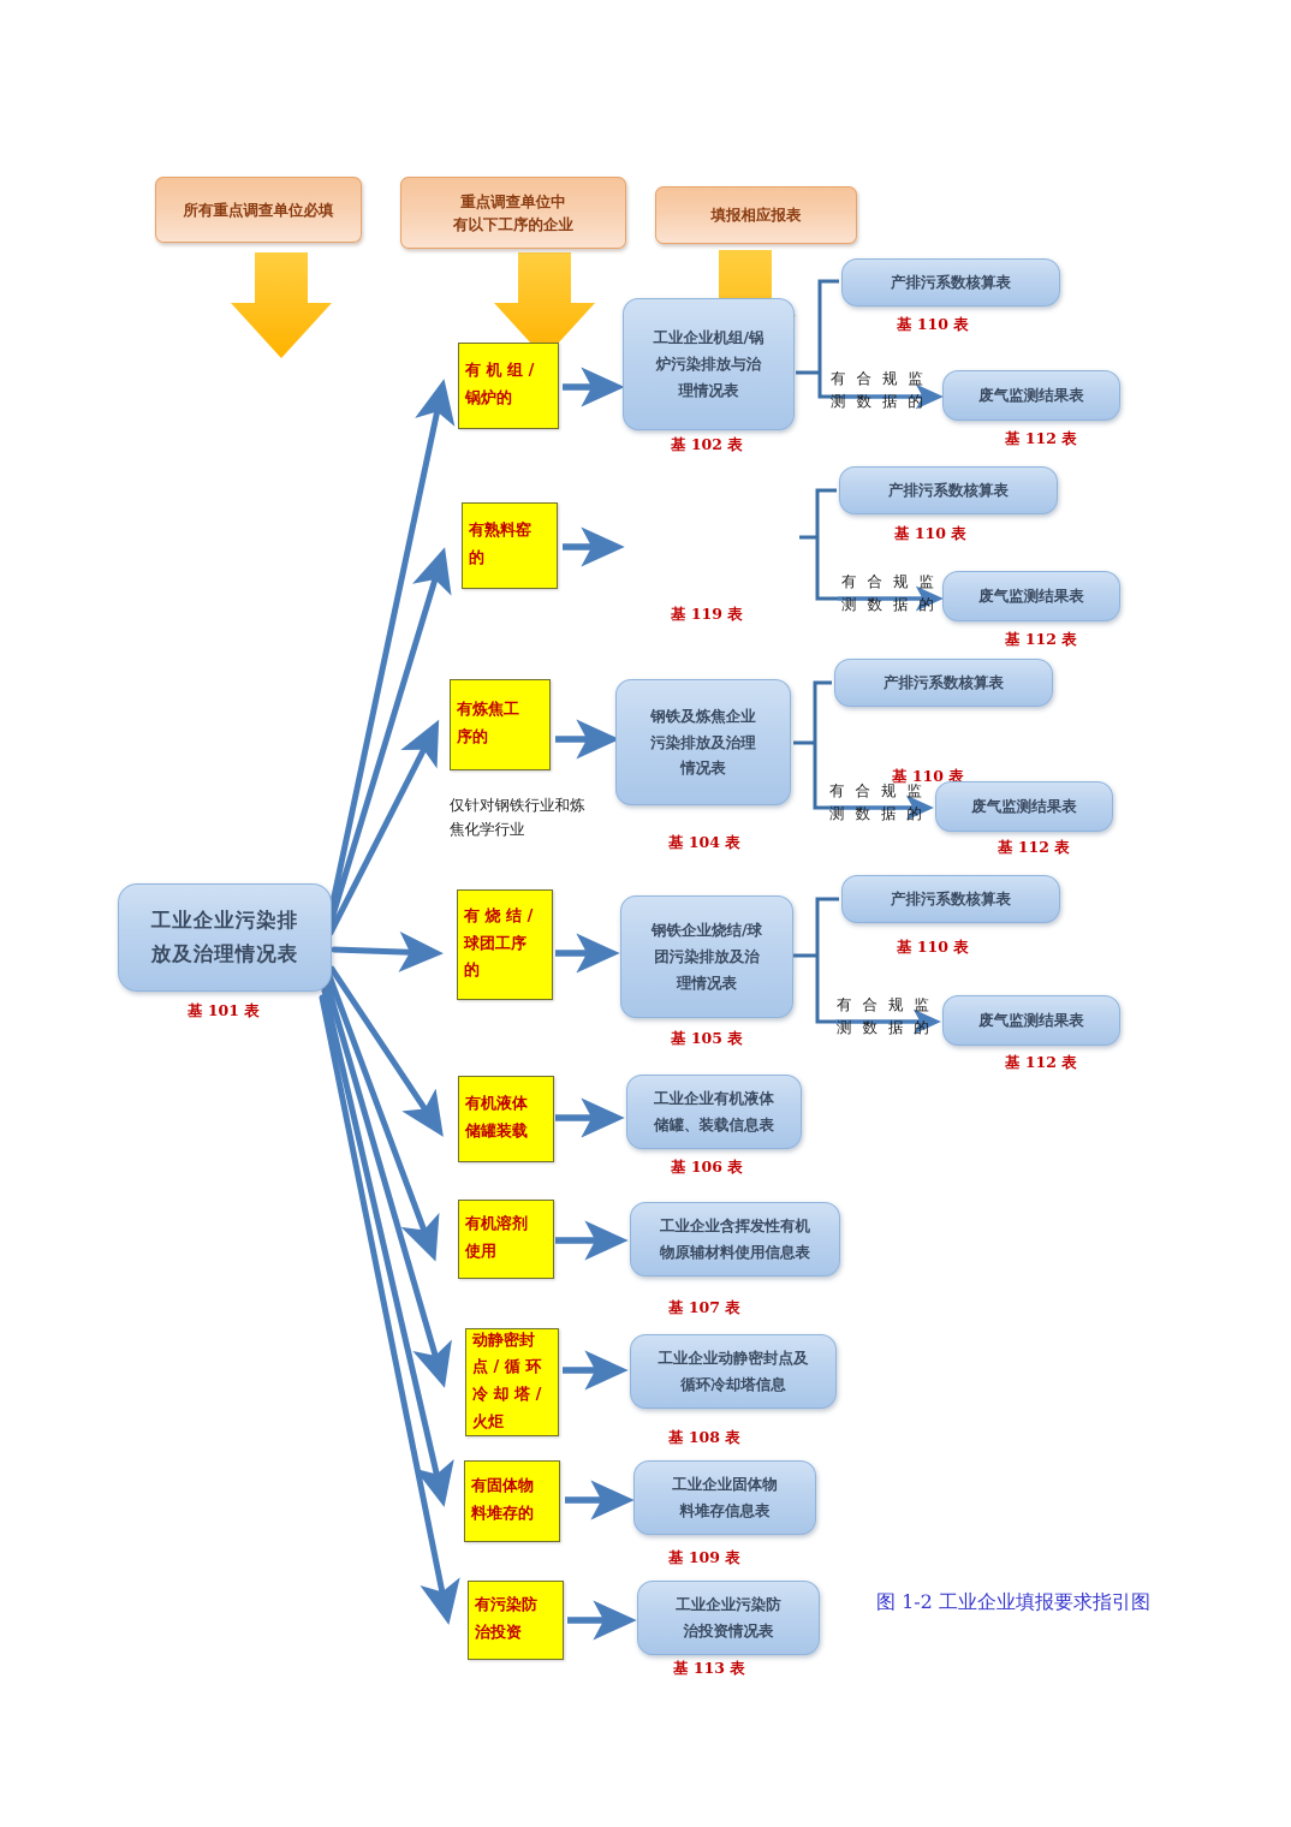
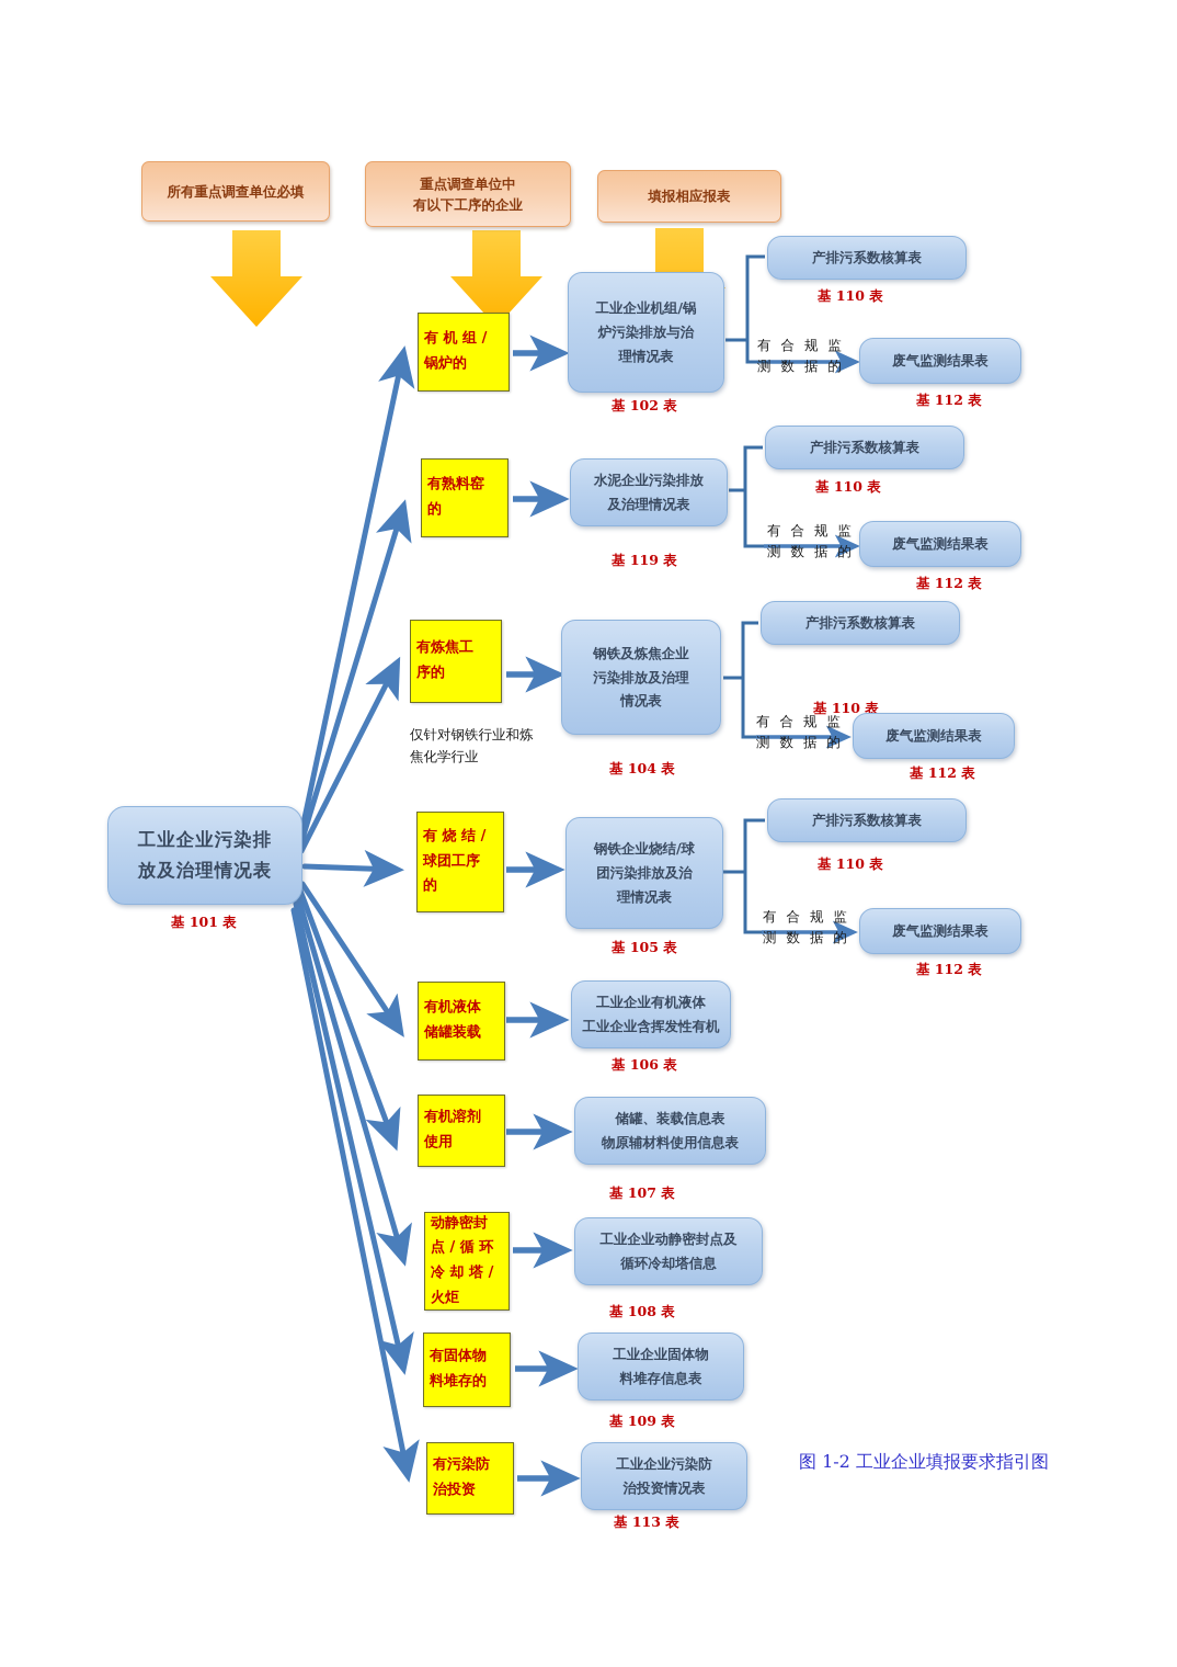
  所有重点调查单位必填
  重点调查单位中
  有以下工序的企业
  填报相应报表
  工业企业污染排
  放及治理情况表
  基 101 表
  有 机 组 /
  锅炉的
  工业企业机组/锅
  炉污染排放与治
  理情况表
  基 102 表
  产排污系数核算表
  基 110 表
  有 合 规 监
  测 数 据 的
  废气监测结果表
  基 112 表
  有熟料窑
  的
+ 水泥企业污染排放
+ 及治理情况表
  基 119 表
  产排污系数核算表
  基 110 表
  有 合 规 监
  测 数 据 的
  废气监测结果表
  基 112 表
  有炼焦工
  序的
  仅针对钢铁行业和炼
  焦化学行业
  钢铁及炼焦企业
  污染排放及治理
  情况表
  基 104 表
  产排污系数核算表
  基 110 表
  有 合 规 监
  测 数 据 的
  废气监测结果表
  基 112 表
  有 烧 结 /
  球团工序
  的
  钢铁企业烧结/球
  团污染排放及治
  理情况表
  基 105 表
  产排污系数核算表
  基 110 表
  有 合 规 监
  测 数 据 的
  废气监测结果表
  基 112 表
  有机液体
  储罐装载
  工业企业有机液体
- 储罐、装载信息表
+ 工业企业含挥发性有机
  基 106 表
  有机溶剂
  使用
- 工业企业含挥发性有机
+ 储罐、装载信息表
  物原辅材料使用信息表
  基 107 表
  动静密封
  点 / 循 环
  冷 却 塔 /
  火炬
  工业企业动静密封点及
  循环冷却塔信息
  基 108 表
  有固体物
  料堆存的
  工业企业固体物
  料堆存信息表
  基 109 表
  有污染防
  治投资
  工业企业污染防
  治投资情况表
  基 113 表
  图 1-2 工业企业填报要求指引图
